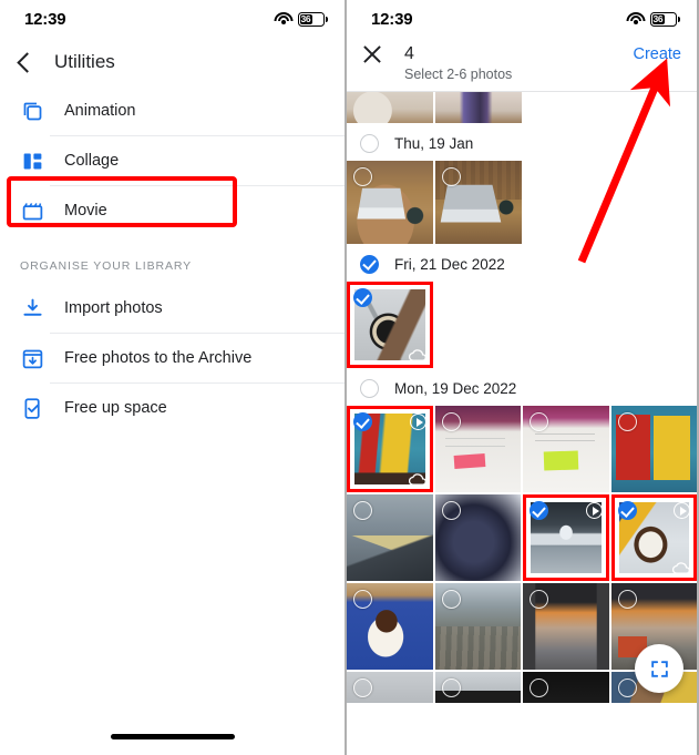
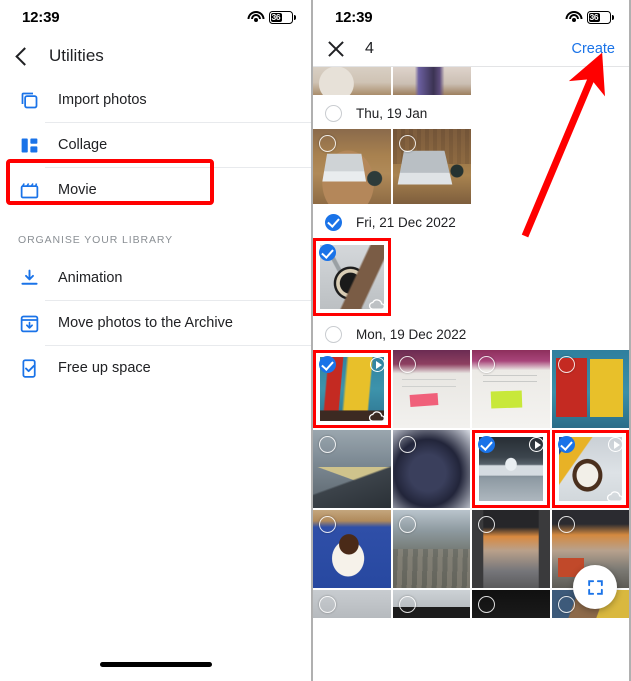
  12:39
  36
  Utilities
- Animation
+ Import photos
  Collage
  Movie
  ORGANISE YOUR LIBRARY
- Import photos
+ Animation
- Free photos to the Archive
+ Move photos to the Archive
  Free up space
  12:39
  36
  4
  Create
- Select 2-6 photos
  Thu, 19 Jan
  Fri, 21 Dec 2022
  Mon, 19 Dec 2022
